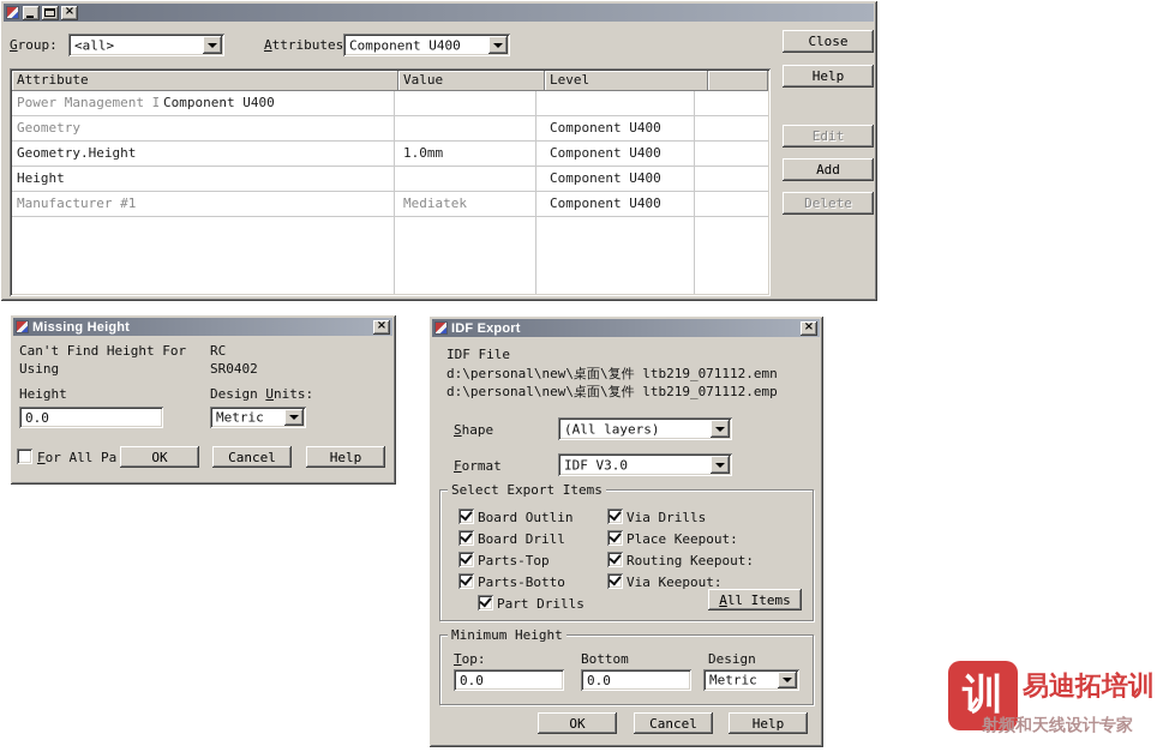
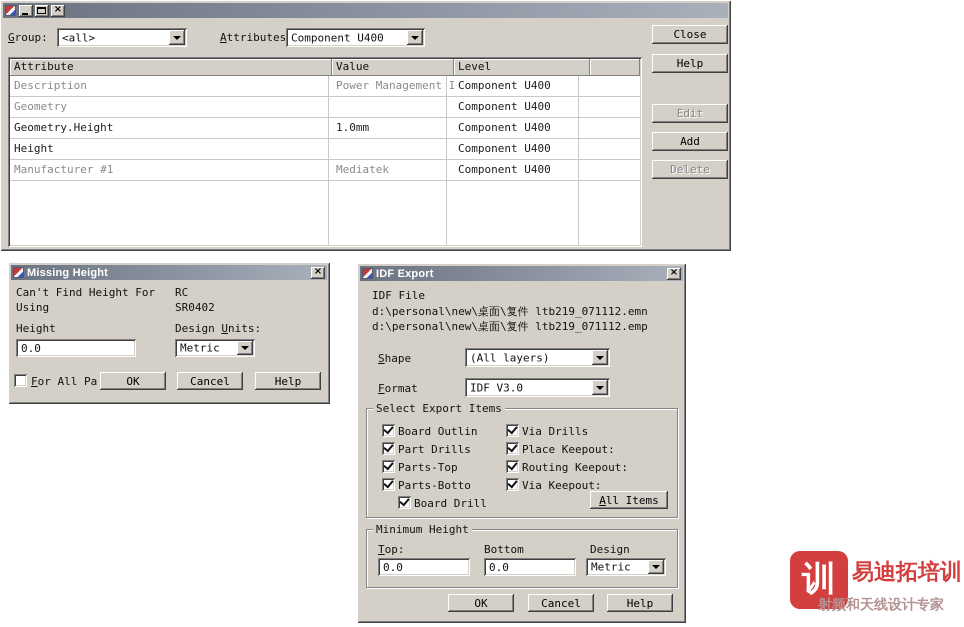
  ×
  Group:
  <all>
  Attributes
  Component U400
  Close
  Help
  Edit
  Add
  Delete
  Attribute
  Value
  Level
+ Description
  Power Management I
  Component U400
  Geometry
  Component U400
  Geometry.Height
  1.0mm
  Component U400
  Height
  Component U400
  Manufacturer #1
  Mediatek
  Component U400
  Missing Height
  ×
  Can't Find Height For
  RC
  Using
  SR0402
  Height
  Design Units:
  0.0
  Metric
  For All Pa
  OK
  Cancel
  Help
  IDF Export
  ×
  IDF File
  d:\personal\new\桌面\复件 ltb219_071112.emn
  d:\personal\new\桌面\复件 ltb219_071112.emp
  Shape
  (All layers)
  Format
  IDF V3.0
  Select Export Items
  Board Outlin
- Board Drill
+ Part Drills
  Parts-Top
  Parts-Botto
- Part Drills
+ Board Drill
  Via Drills
  Place Keepout:
  Routing Keepout:
  Via Keepout:
  A
  ll Items
  Minimum Height
  Top:
  Bottom
  Design
  0.0
  0.0
  Metric
  OK
  Cancel
  Help
  训
  易迪拓培训
  射频和天线设计专家
